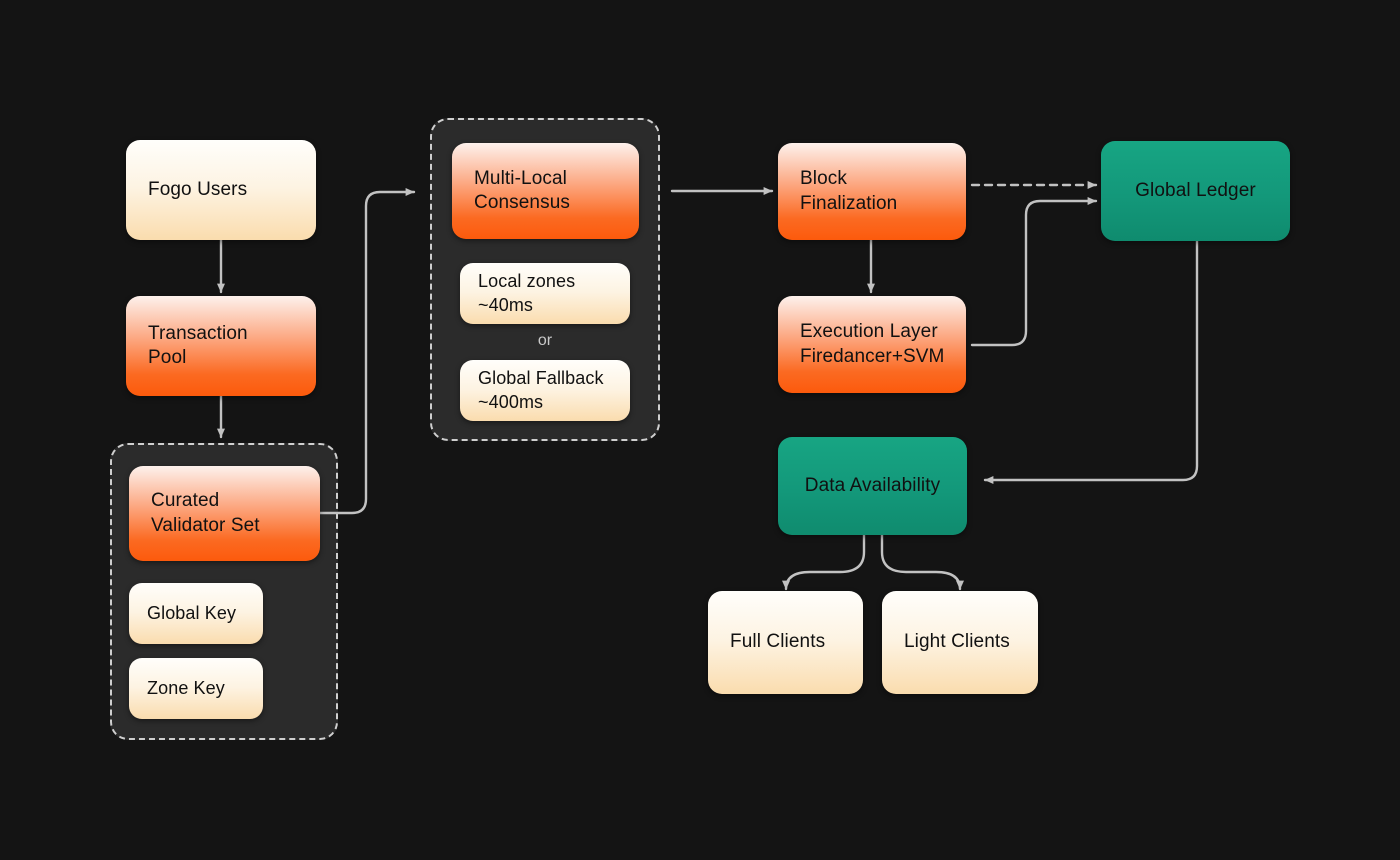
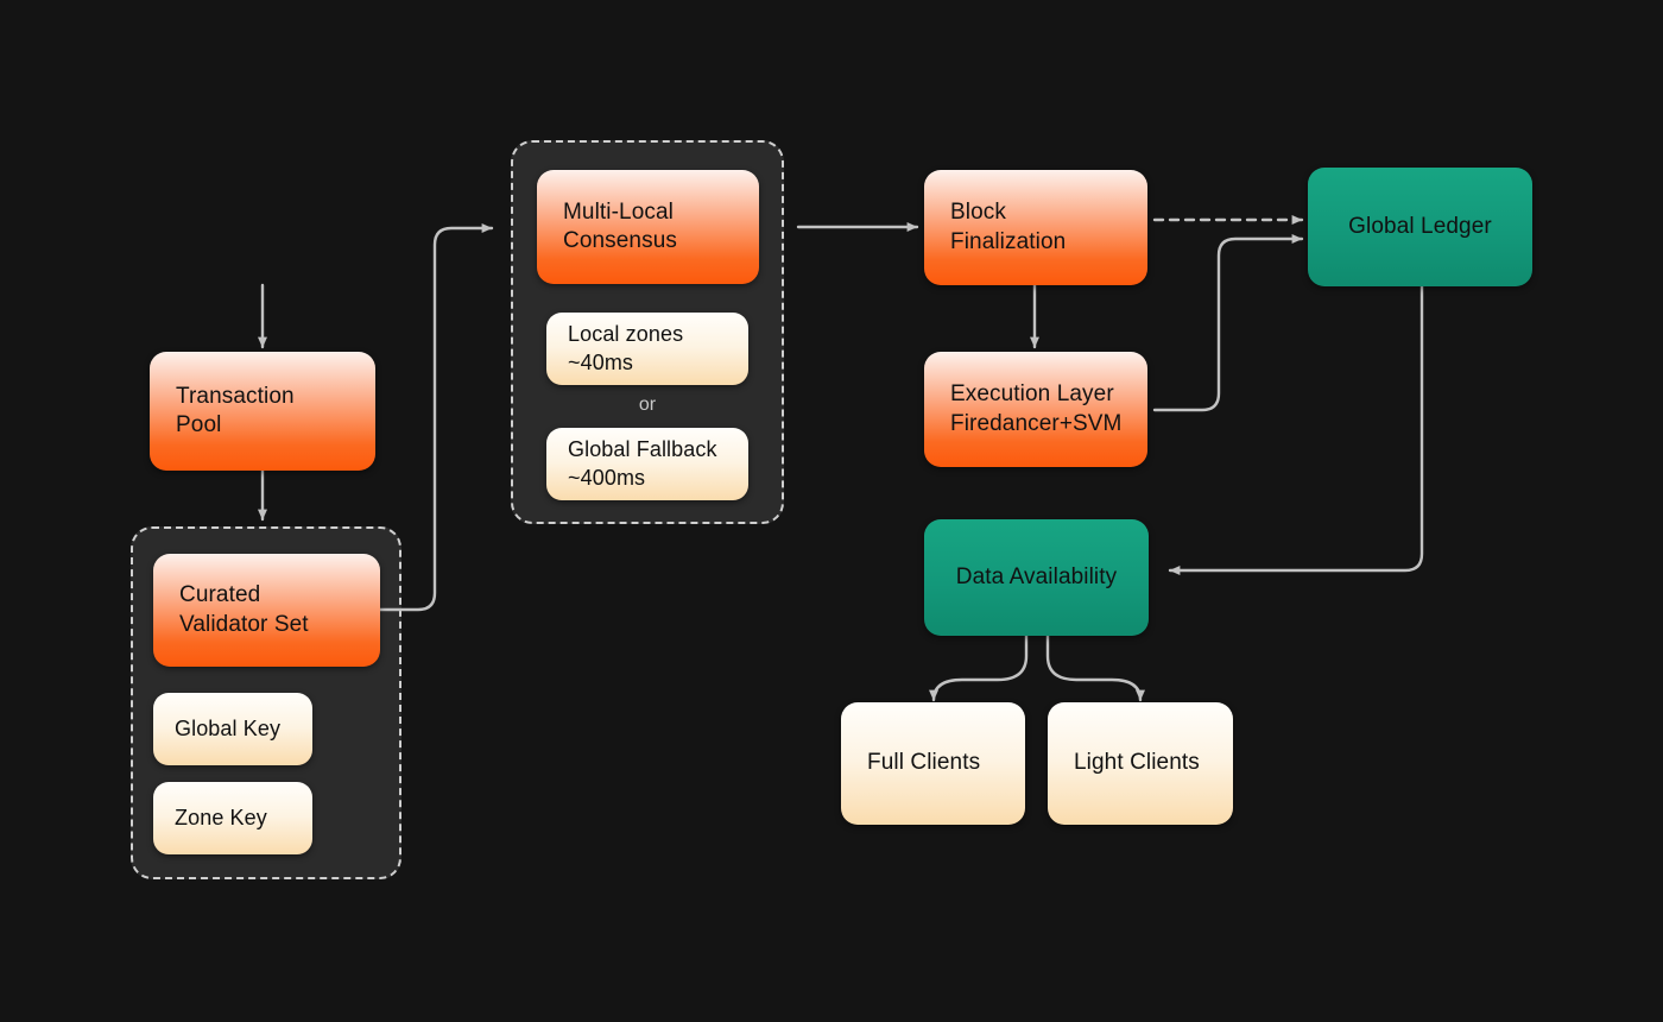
- Fogo Users
  Transaction
  Pool
  Curated
  Validator Set
  Global Key
  Zone Key
  Multi-Local
  Consensus
  Local zones
  ~40ms
  or
  Global Fallback
  ~400ms
  Block
  Finalization
  Execution Layer
  Firedancer+SVM
  Global Ledger
  Data Availability
  Full Clients
  Light Clients
